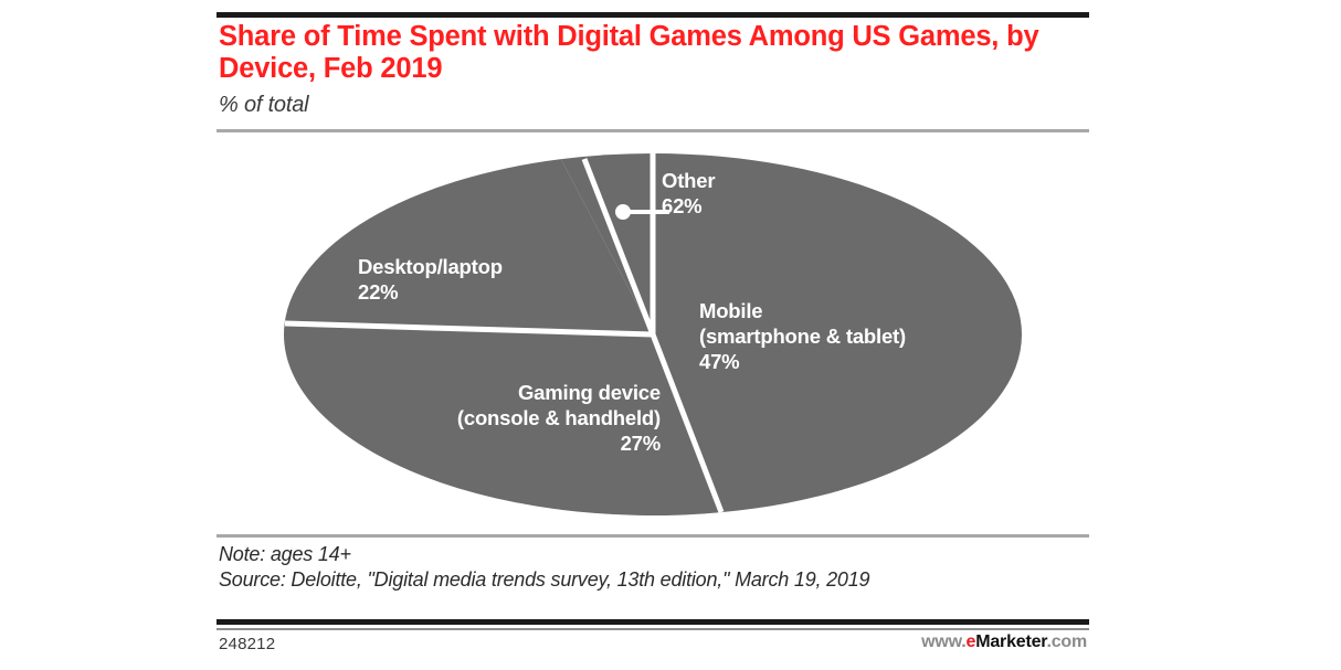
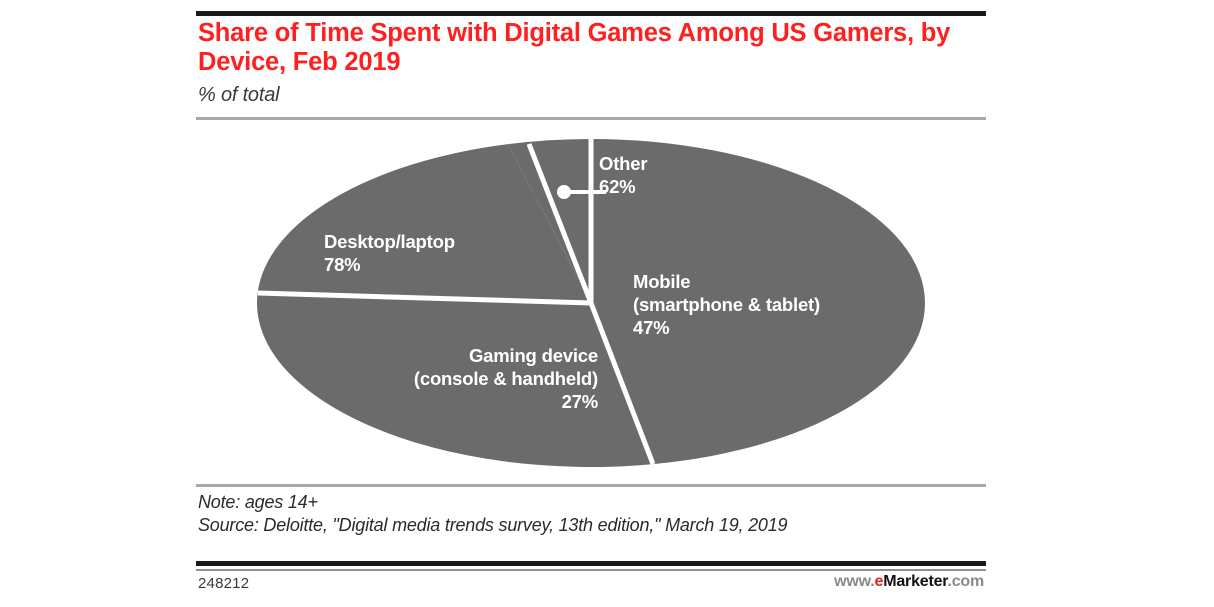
- Share of Time Spent with Digital Games Among US Games, by Device, Feb 2019
+ Share of Time Spent with Digital Games Among US Gamers, by Device, Feb 2019
  % of total
  Desktop/laptop
- 22%
+ 78%
  Mobile
  (smartphone & tablet)
  47%
  Gaming device
  (console & handheld)
  27%
  Other
  62%
  Note: ages 14+
  Source: Deloitte, "Digital media trends survey, 13th edition," March 19, 2019
  248212
  www.eMarketer.com
